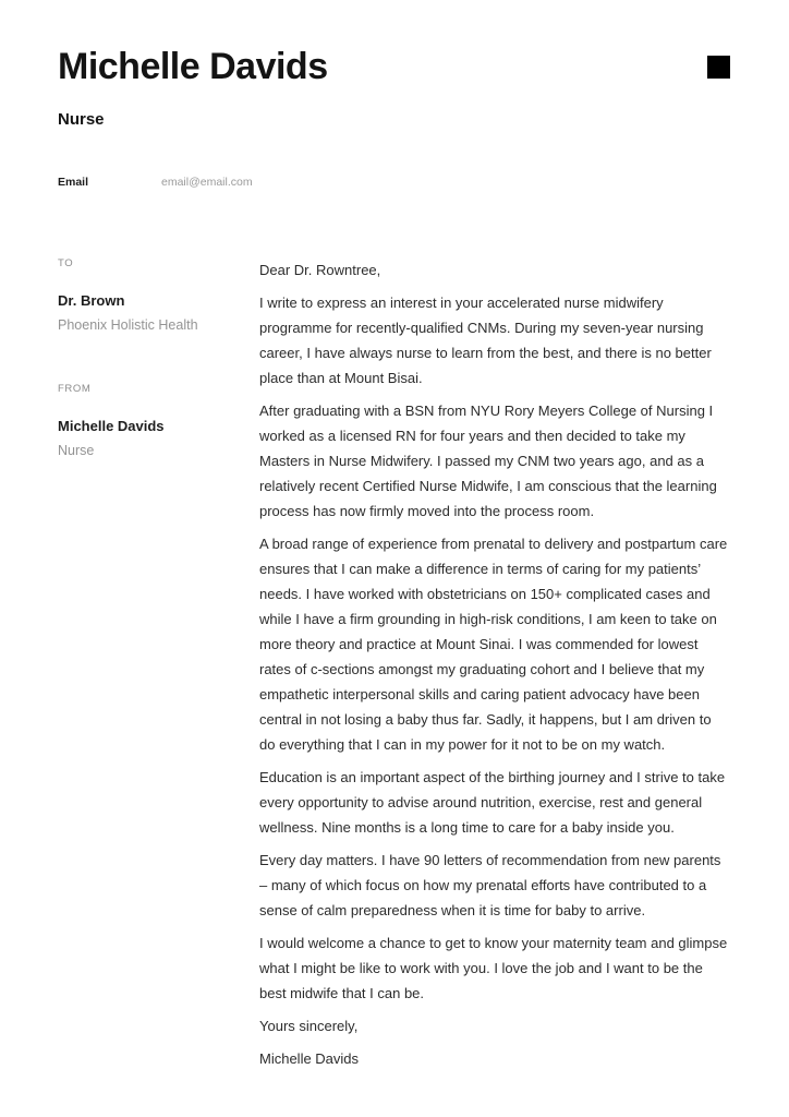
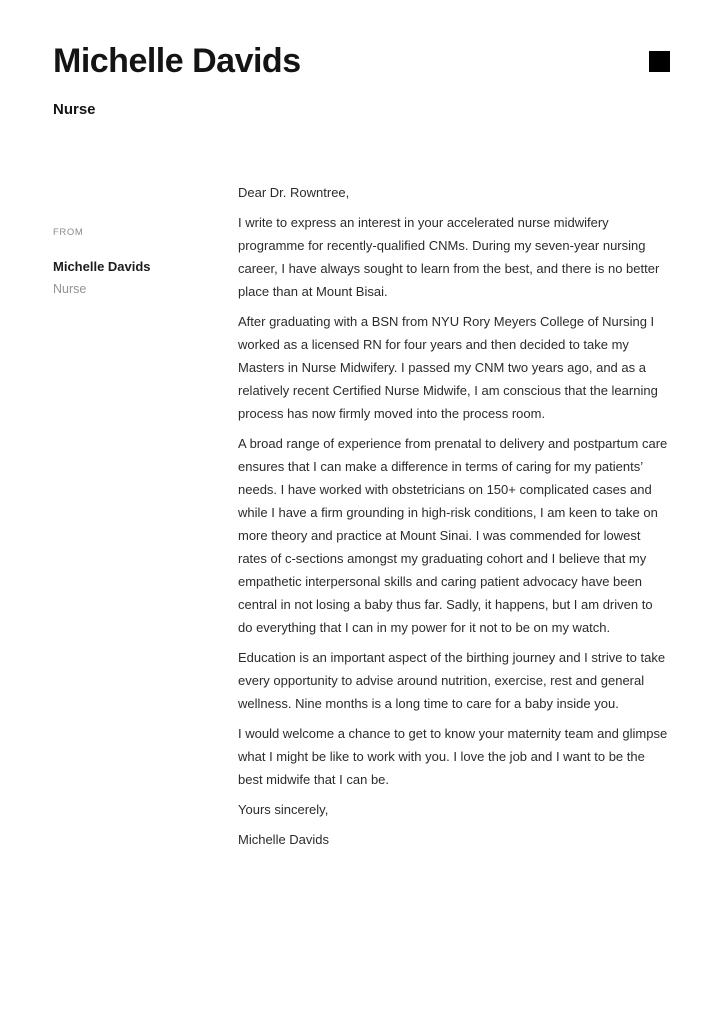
  Michelle Davids
  Nurse
- Email
- email@email.com
- TO
- Dr. Brown
- Phoenix Holistic Health
  FROM
  Michelle Davids
  Nurse
  Dear Dr. Rowntree,
- I write to express an interest in your accelerated nurse midwifery programme for recently-qualified CNMs. During my seven-year nursing career, I have always nurse to learn from the best, and there is no better place than at Mount Bisai.
+ I write to express an interest in your accelerated nurse midwifery programme for recently-qualified CNMs. During my seven-year nursing career, I have always sought to learn from the best, and there is no better place than at Mount Bisai.
  After graduating with a BSN from NYU Rory Meyers College of Nursing I worked as a licensed RN for four years and then decided to take my Masters in Nurse Midwifery. I passed my CNM two years ago, and as a relatively recent Certified Nurse Midwife, I am conscious that the learning process has now firmly moved into the process room.
  A broad range of experience from prenatal to delivery and postpartum care ensures that I can make a difference in terms of caring for my patients’ needs. I have worked with obstetricians on 150+ complicated cases and while I have a firm grounding in high-risk conditions, I am keen to take on more theory and practice at Mount Sinai. I was commended for lowest rates of c-sections amongst my graduating cohort and I believe that my empathetic interpersonal skills and caring patient advocacy have been central in not losing a baby thus far. Sadly, it happens, but I am driven to do everything that I can in my power for it not to be on my watch.
  Education is an important aspect of the birthing journey and I strive to take every opportunity to advise around nutrition, exercise, rest and general wellness. Nine months is a long time to care for a baby inside you.
- Every day matters. I have 90 letters of recommendation from new parents – many of which focus on how my prenatal efforts have contributed to a sense of calm preparedness when it is time for baby to arrive.
  I would welcome a chance to get to know your maternity team and glimpse what I might be like to work with you. I love the job and I want to be the best midwife that I can be.
  Yours sincerely,
  Michelle Davids
